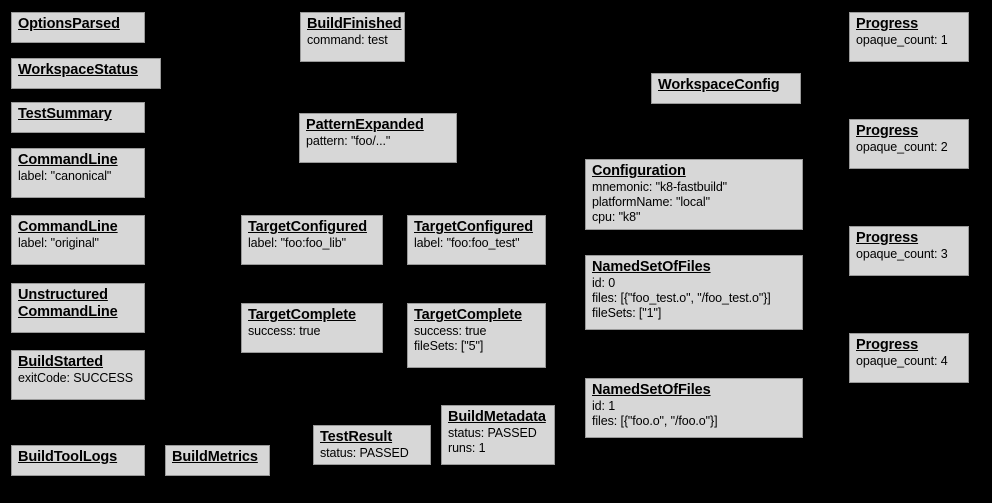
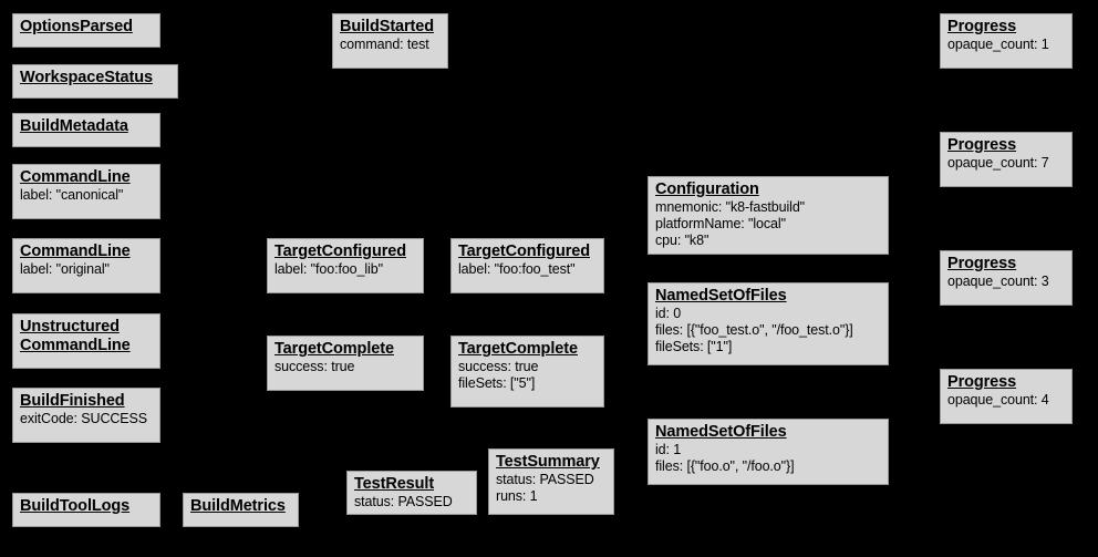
  OptionsParsed
  WorkspaceStatus
- TestSummary
+ BuildMetadata
  CommandLine
  label: "canonical"
  CommandLine
  label: "original"
  Unstructured CommandLine
- BuildStarted
+ BuildFinished
  exitCode: SUCCESS
  BuildToolLogs
  BuildMetrics
- BuildFinished
+ BuildStarted
  command: test
- PatternExpanded
- pattern: "foo/..."
  TargetConfigured
  label: "foo:foo_lib"
  TargetConfigured
  label: "foo:foo_test"
  TargetComplete
  success: true
  TargetComplete
  success: true
  fileSets: ["5"]
  TestResult
  status: PASSED
- BuildMetadata
+ TestSummary
  status: PASSED
  runs: 1
- WorkspaceConfig
  Configuration
  mnemonic: "k8-fastbuild"
  platformName: "local"
  cpu: "k8"
  NamedSetOfFiles
  id: 0
  files: [{"foo_test.o", "/foo_test.o"}]
  fileSets: ["1"]
  NamedSetOfFiles
  id: 1
  files: [{"foo.o", "/foo.o"}]
  Progress
  opaque_count: 1
  Progress
- opaque_count: 2
+ opaque_count: 7
  Progress
  opaque_count: 3
  Progress
  opaque_count: 4
